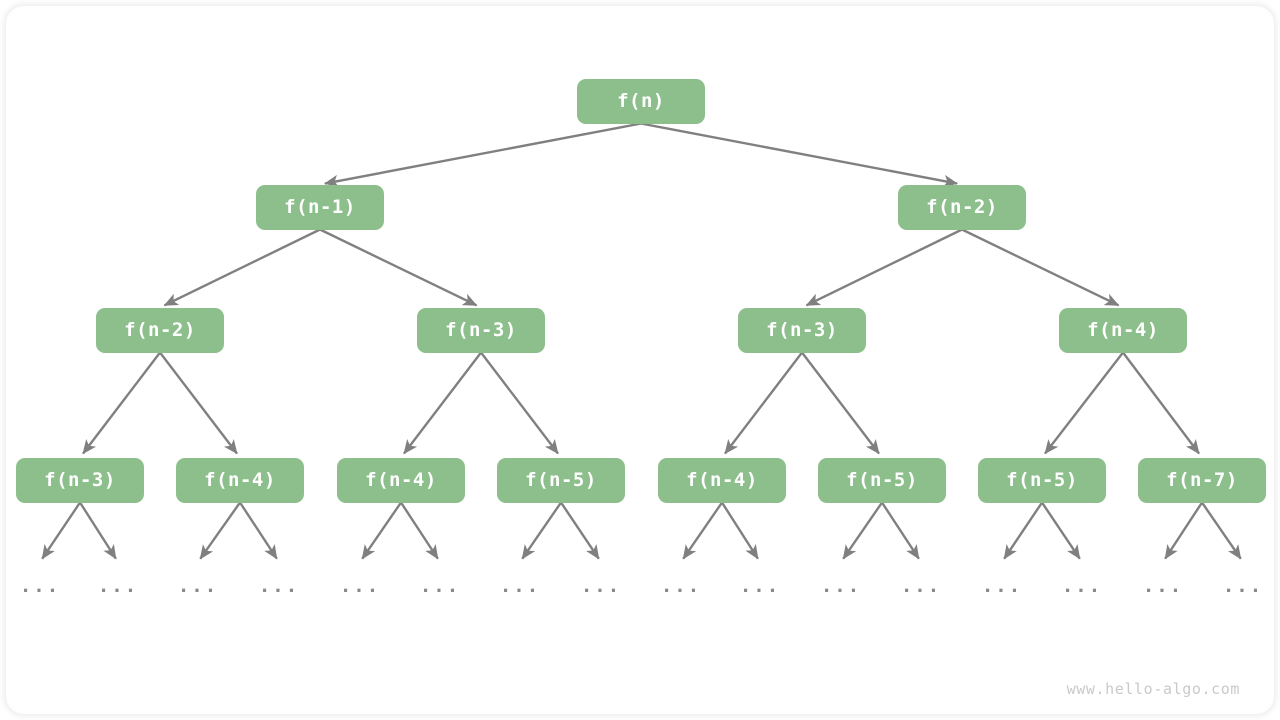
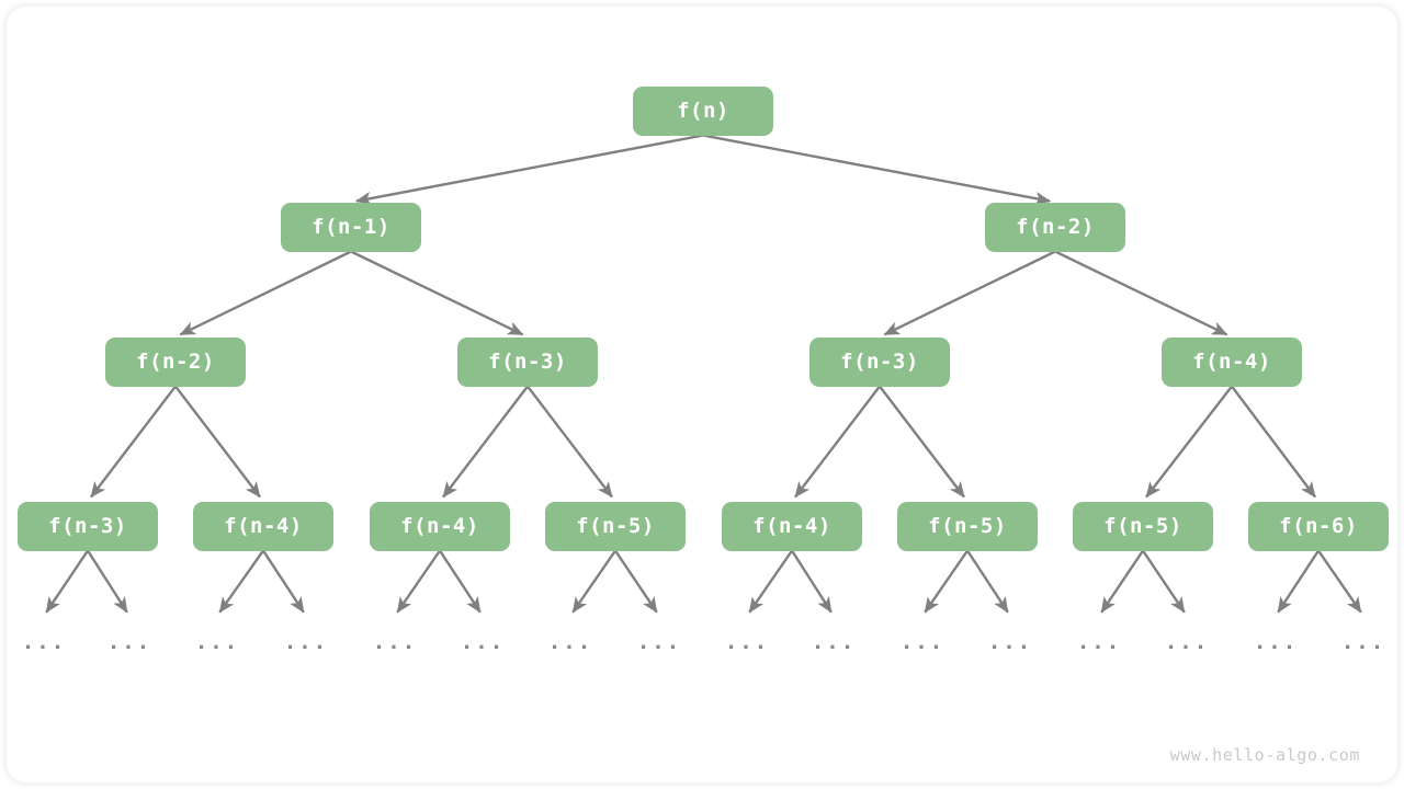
  f(n)
  f(n-1)
  f(n-2)
  f(n-2)
  f(n-3)
  f(n-3)
  f(n-4)
  f(n-3)
  f(n-4)
  f(n-4)
  f(n-5)
  f(n-4)
  f(n-5)
  f(n-5)
- f(n-7)
+ f(n-6)
  ...
  ...
  ...
  ...
  ...
  ...
  ...
  ...
  ...
  ...
  ...
  ...
  ...
  ...
  ...
  ...
  www.hello-algo.com
